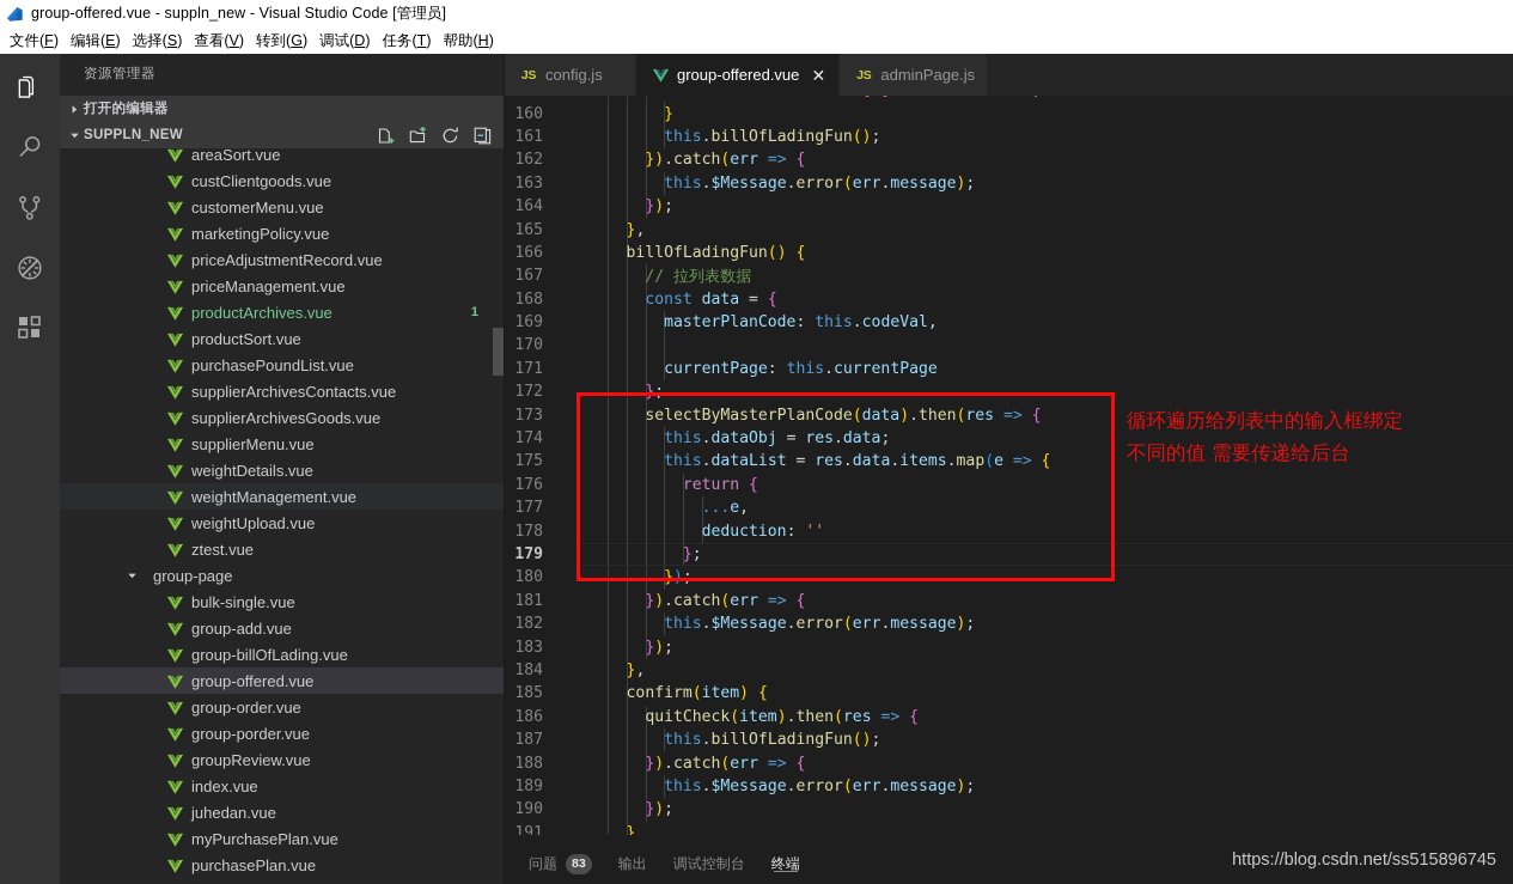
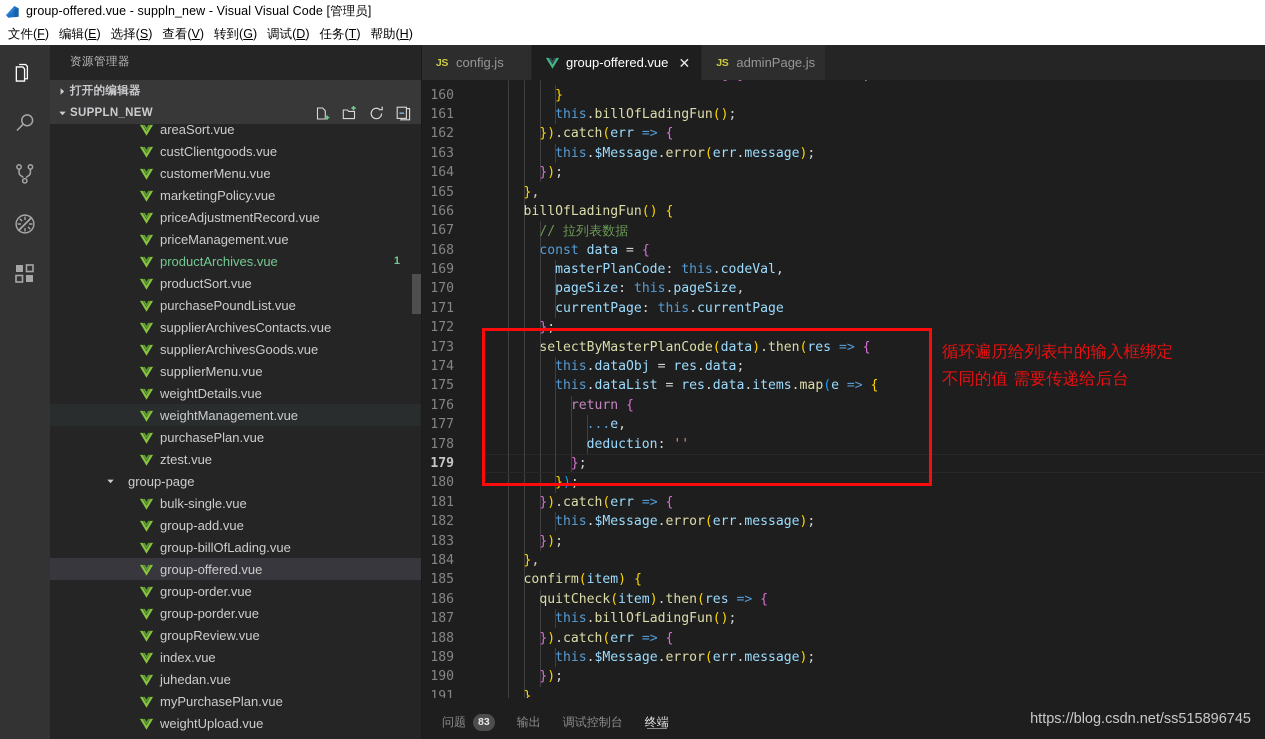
- group-offered.vue - suppln_new - Visual Studio Code [管理员]
+ group-offered.vue - suppln_new - Visual Visual Code [管理员]
  文件(F)
  编辑(E)
  选择(S)
  查看(V)
  转到(G)
  调试(D)
  任务(T)
  帮助(H)
  资源管理器
  打开的编辑器
  SUPPLN_NEW
  areaSort.vue
  custClientgoods.vue
  customerMenu.vue
  marketingPolicy.vue
  priceAdjustmentRecord.vue
  priceManagement.vue
  productArchives.vue
  1
  productSort.vue
  purchasePoundList.vue
  supplierArchivesContacts.vue
  supplierArchivesGoods.vue
  supplierMenu.vue
  weightDetails.vue
  weightManagement.vue
- weightUpload.vue
+ purchasePlan.vue
  ztest.vue
  group-page
  bulk-single.vue
  group-add.vue
  group-billOfLading.vue
  group-offered.vue
  group-order.vue
  group-porder.vue
  groupReview.vue
  index.vue
  juhedan.vue
  myPurchasePlan.vue
- purchasePlan.vue
+ weightUpload.vue
  JS
  config.js
  group-offered.vue
  ✕
  JS
  adminPage.js
  160
  }
  161
  this.billOfLadingFun();
  162
  }).catch(err => {
  163
  this.$Message.error(err.message);
  164
  });
  165
  },
  166
  billOfLadingFun() {
  167
  // 拉列表数据
  168
  const data = {
  169
  masterPlanCode: this.codeVal,
  170
+ pageSize: this.pageSize,
  171
  currentPage: this.currentPage
  172
  };
  173
  selectByMasterPlanCode(data).then(res => {
  174
  this.dataObj = res.data;
  175
  this.dataList = res.data.items.map(e => {
  176
  return {
  177
  ...e,
  178
  deduction: ''
  179
  };
  180
  });
  181
  }).catch(err => {
  182
  this.$Message.error(err.message);
  183
  });
  184
  },
  185
  confirm(item) {
  186
  quitCheck(item).then(res => {
  187
  this.billOfLadingFun();
  188
  }).catch(err => {
  189
  this.$Message.error(err.message);
  190
  });
  191
  循环遍历给列表中的输入框绑定
  不同的值 需要传递给后台
  问题
  83
  输出
  调试控制台
  终端
  https://blog.csdn.net/ss515896745
